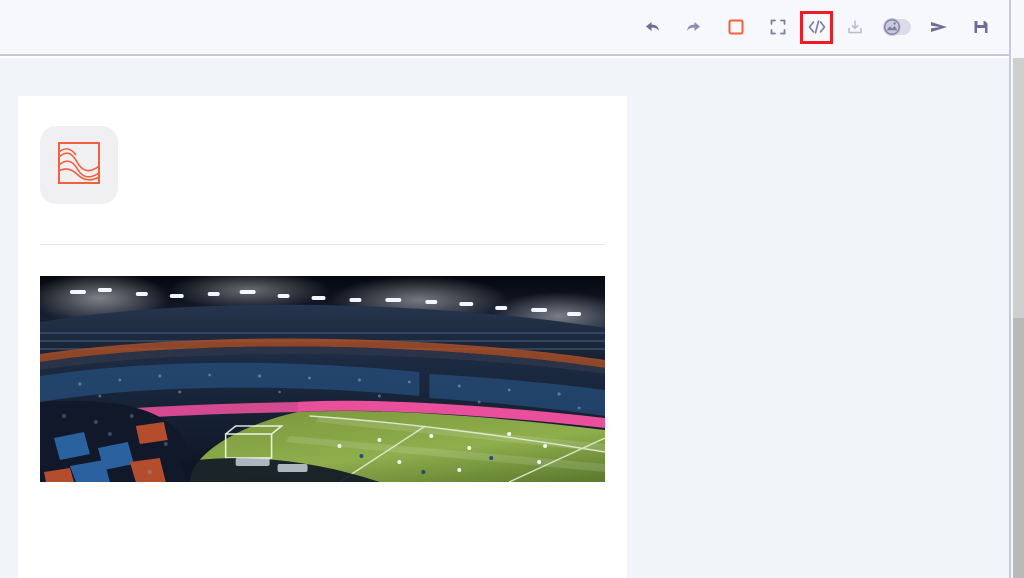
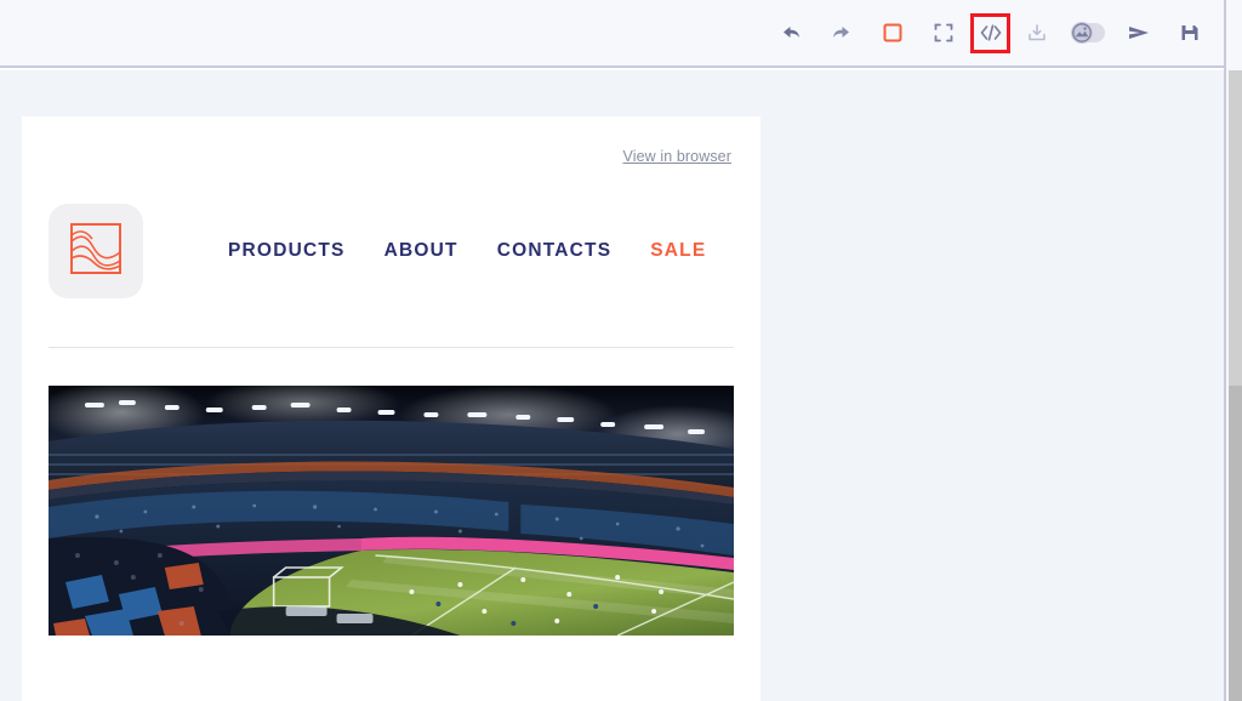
+ View in browser
+ PRODUCTS
+ ABOUT
+ CONTACTS
+ SALE
